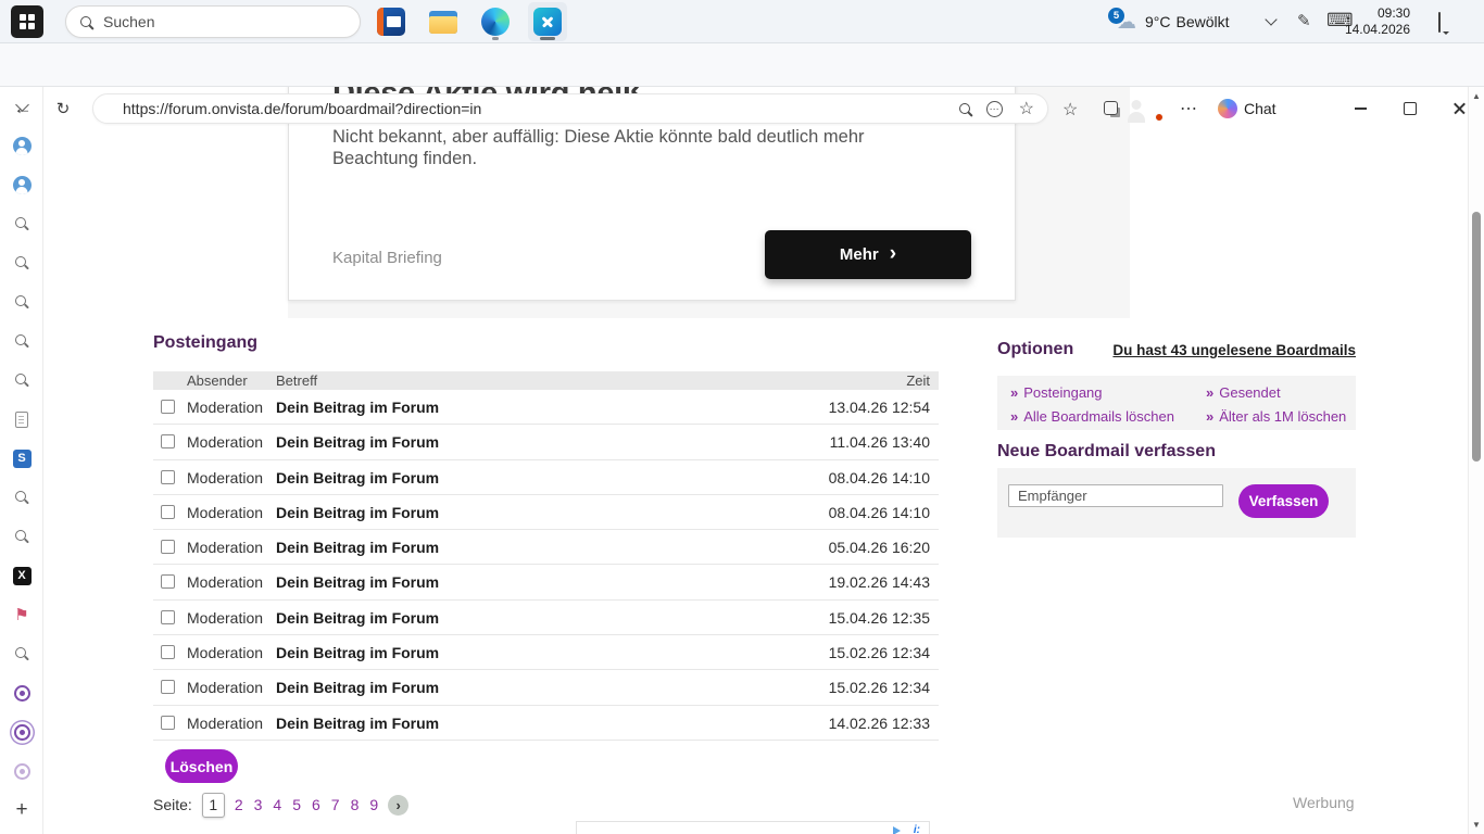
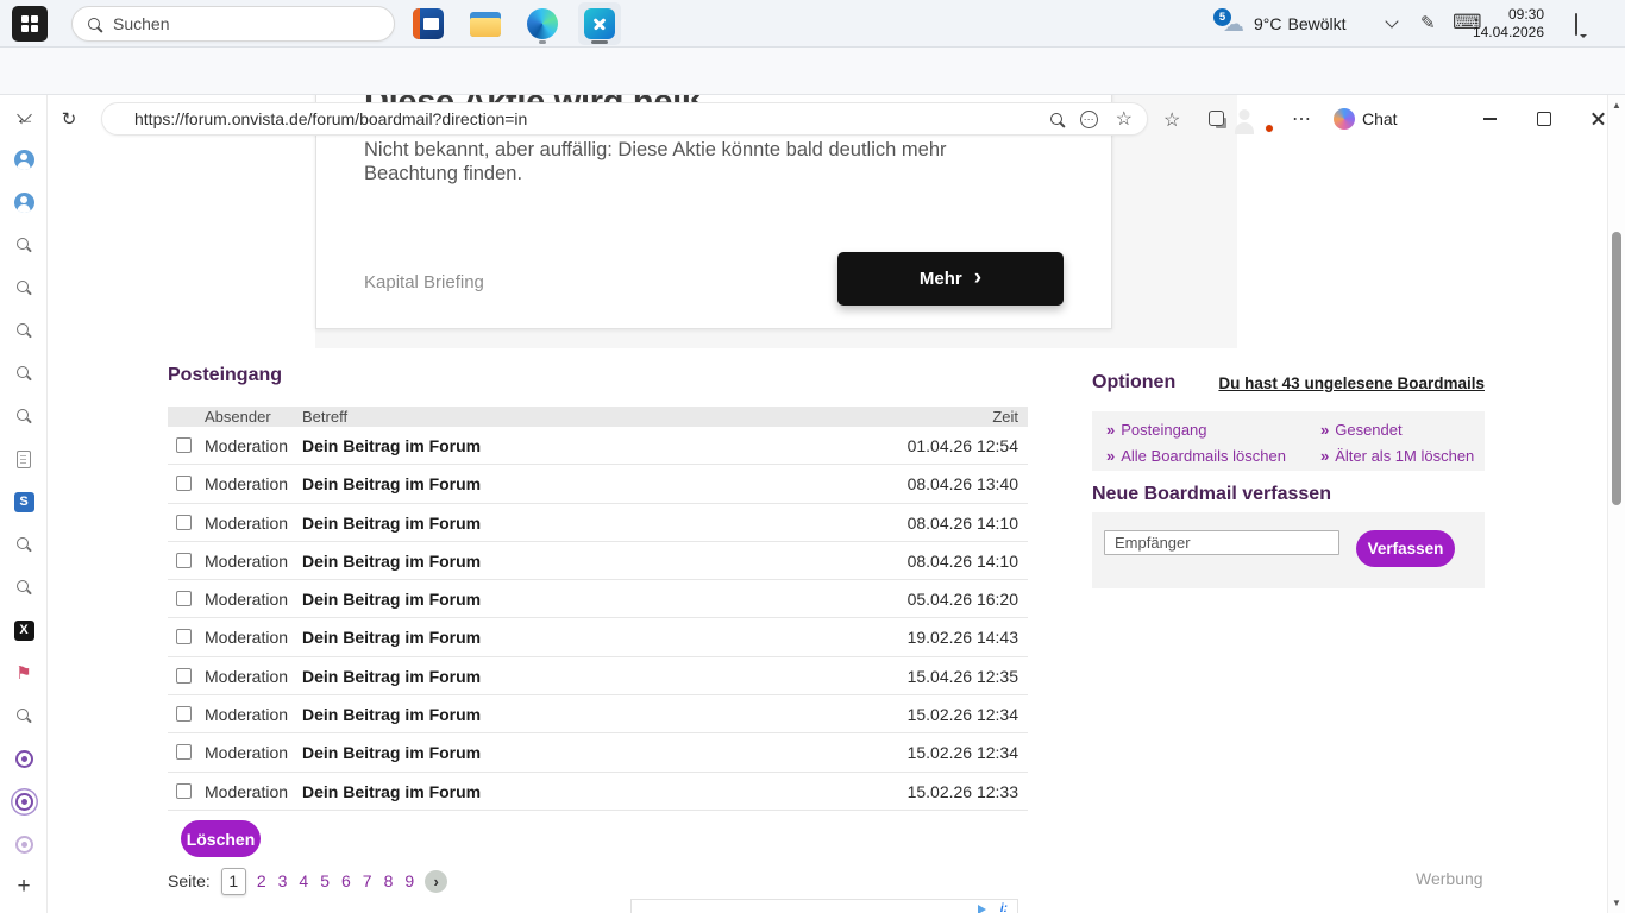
  Suchen
  5
  9°C
  Bewölkt
  09:30
  14.04.2026
  https://forum.onvista.de/forum/boardmail?direction=in
  Chat
  Nicht bekannt, aber auffällig: Diese Aktie könnte bald deutlich mehr Beachtung finden.
  Kapital Briefing
  Mehr
  Posteingang
  Absender
  Betreff
  Zeit
  Moderation
  Dein Beitrag im Forum
- 13.04.26 12:54
+ 01.04.26 12:54
  Moderation
  Dein Beitrag im Forum
- 11.04.26 13:40
+ 08.04.26 13:40
  Moderation
  Dein Beitrag im Forum
  08.04.26 14:10
  Moderation
  Dein Beitrag im Forum
  08.04.26 14:10
  Moderation
  Dein Beitrag im Forum
  05.04.26 16:20
  Moderation
  Dein Beitrag im Forum
  19.02.26 14:43
  Moderation
  Dein Beitrag im Forum
  15.04.26 12:35
  Moderation
  Dein Beitrag im Forum
  15.02.26 12:34
  Moderation
  Dein Beitrag im Forum
  15.02.26 12:34
  Moderation
  Dein Beitrag im Forum
- 14.02.26 12:33
+ 15.02.26 12:33
  Löschen
  Seite:
  1
  2
  3
  4
  5
  6
  7
  8
  9
  Optionen
  Du hast 43 ungelesene Boardmails
  Posteingang
  Gesendet
  Alle Boardmails löschen
  Älter als 1M löschen
  Neue Boardmail verfassen
  Empfänger
  Verfassen
  Werbung
